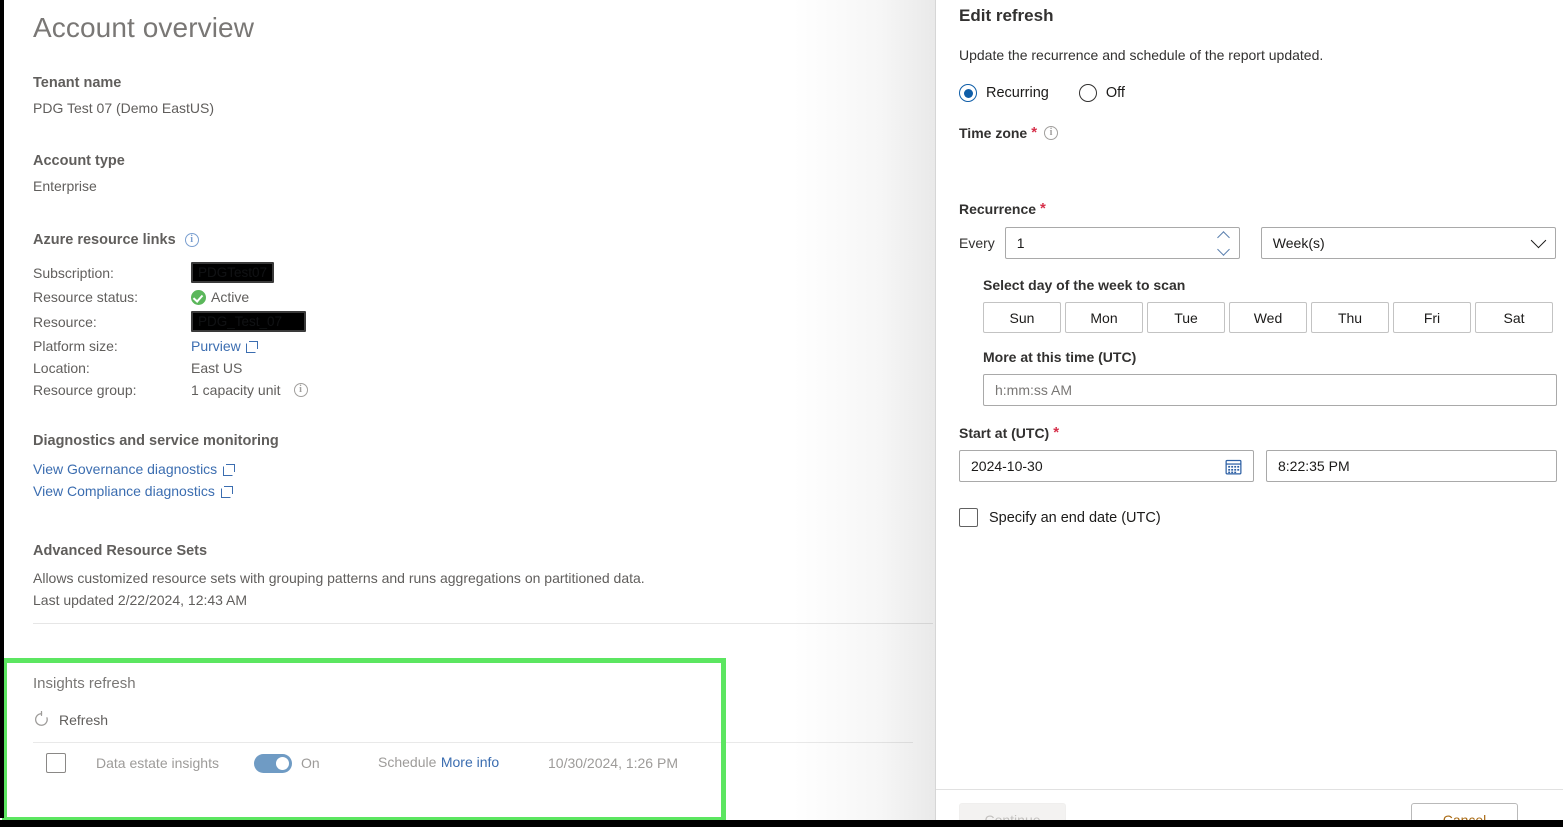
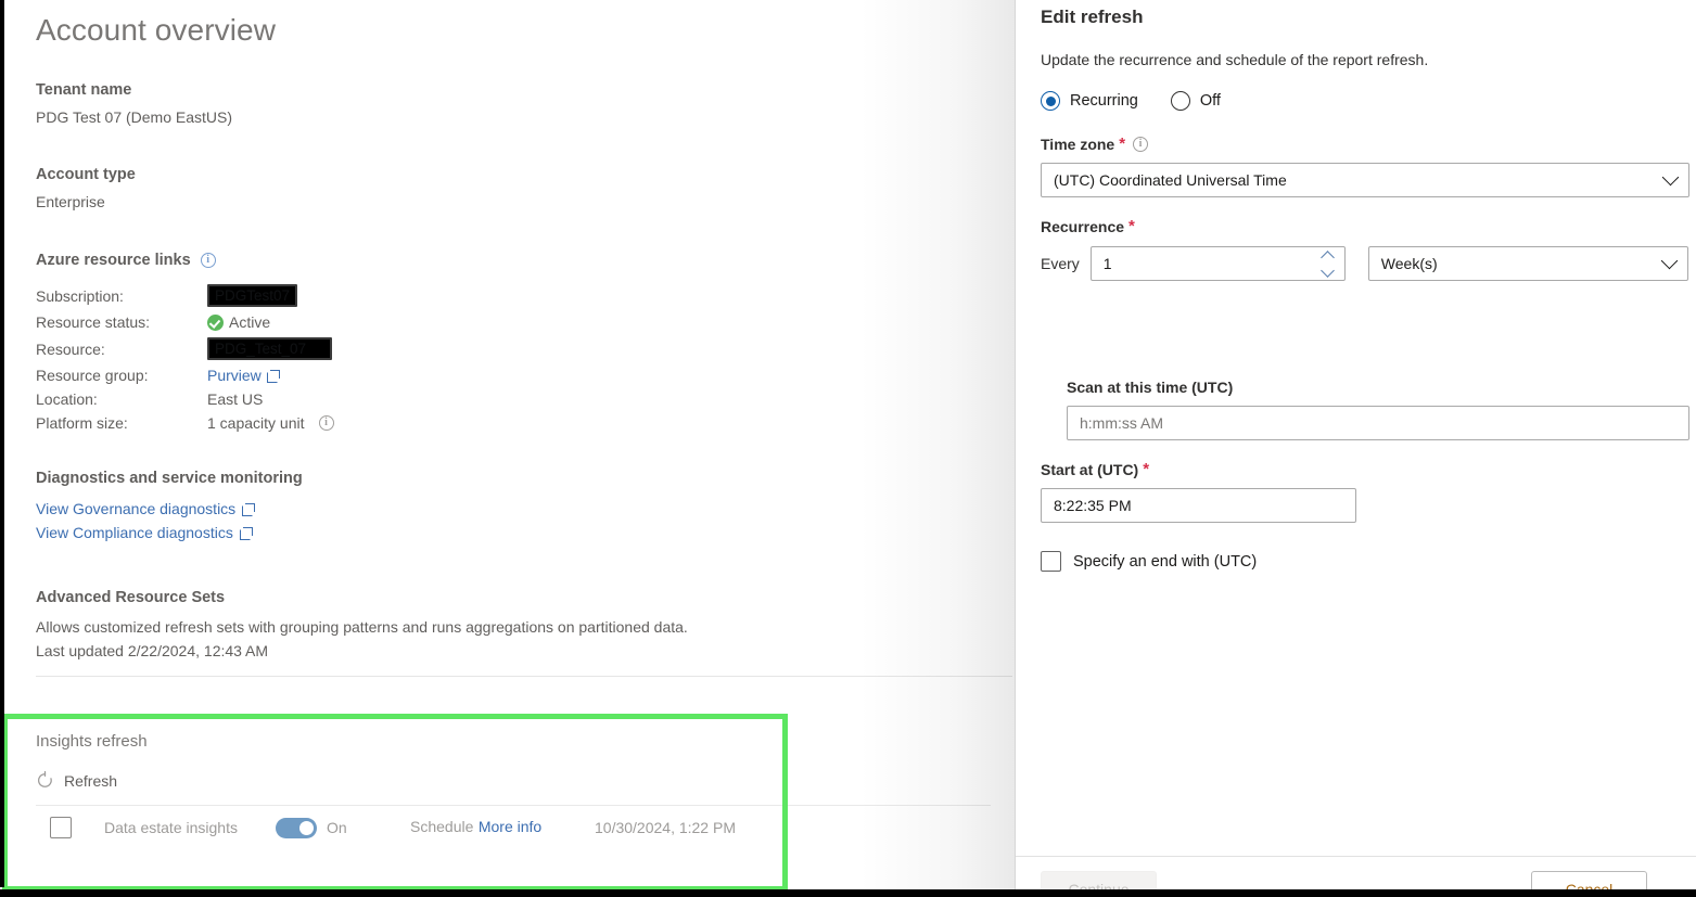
  Account overview
  Tenant name
  PDG Test 07 (Demo EastUS)
  Account type
  Enterprise
  Azure resource links
  i
  Subscription:
  Resource status:
  Active
  Resource:
- Platform size:
+ Resource group:
  Purview
  Location:
  East US
- Resource group:
+ Platform size:
  1 capacity unit
  i
  Diagnostics and service monitoring
  View Governance diagnostics
  View Compliance diagnostics
  Advanced Resource Sets
- Allows customized resource sets with grouping patterns and runs aggregations on partitioned data.
+ Allows customized refresh sets with grouping patterns and runs aggregations on partitioned data.
  Last updated 2/22/2024, 12:43 AM
  Insights refresh
  Refresh
  Data estate insights
  On
  Schedule More info
- 10/30/2024, 1:26 PM
+ 10/30/2024, 1:22 PM
  Edit refresh
- Update the recurrence and schedule of the report updated.
+ Update the recurrence and schedule of the report refresh.
  Recurring
  Off
  Time zone
  *
  i
+ (UTC) Coordinated Universal Time
  Recurrence
  *
  Every
  1
  Week(s)
- Select day of the week to scan
- Sun
- Mon
- Tue
- Wed
- Thu
- Fri
- Sat
- More at this time (UTC)
+ Scan at this time (UTC)
  h:mm:ss AM
  Start at (UTC)
  *
- 2024-10-30
  8:22:35 PM
- Specify an end date (UTC)
+ Specify an end with (UTC)
